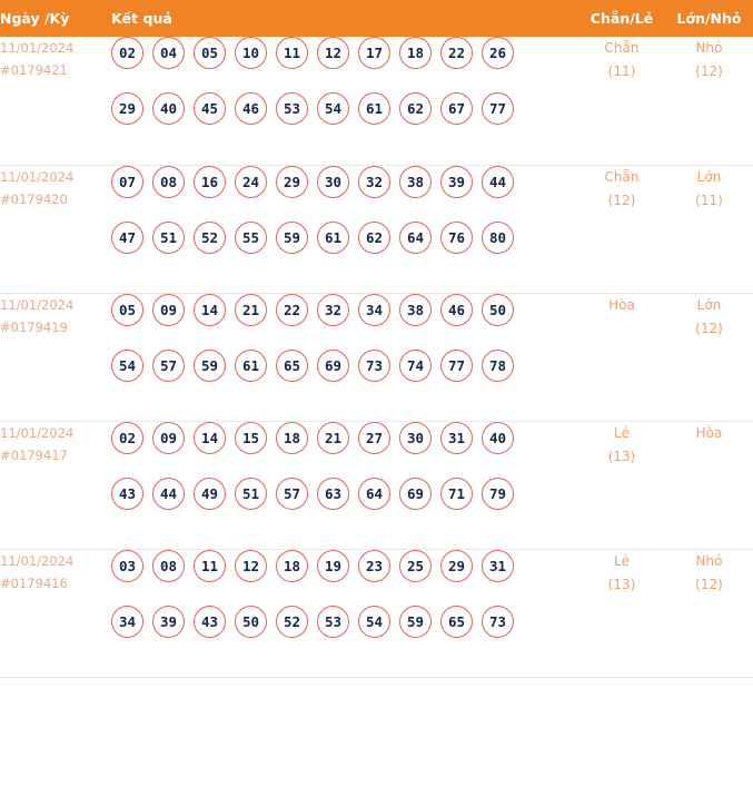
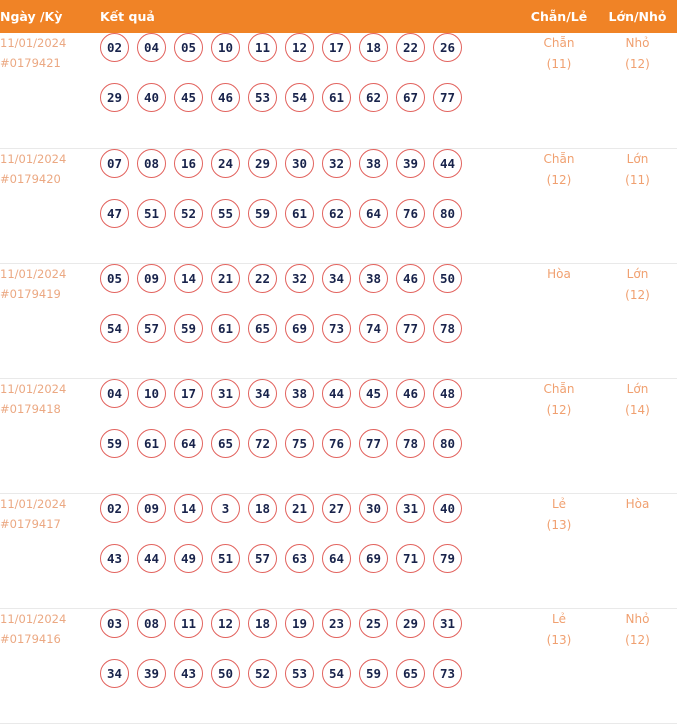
  Ngày /Kỳ	Kết quả	Chẵn/Lẻ	Lớn/Nhỏ
  11/01/2024#0179421	02 04 05 10 11 12 17 18 22 2629 40 45 46 53 54 61 62 67 77	Chẵn(11)	Nhỏ(12)
  11/01/2024#0179420	07 08 16 24 29 30 32 38 39 4447 51 52 55 59 61 62 64 76 80	Chẵn(12)	Lớn(11)
  11/01/2024#0179419	05 09 14 21 22 32 34 38 46 5054 57 59 61 65 69 73 74 77 78	Hòa	Lớn(12)
+ 11/01/2024#0179418	04 10 17 31 34 38 44 45 46 4859 61 64 65 72 75 76 77 78 80	Chẵn(12)	Lớn(14)
- 11/01/2024#0179417	02 09 14 15 18 21 27 30 31 4043 44 49 51 57 63 64 69 71 79	Lẻ(13)	Hòa
+ 11/01/2024#0179417	02 09 14 3 18 21 27 30 31 4043 44 49 51 57 63 64 69 71 79	Lẻ(13)	Hòa
  11/01/2024#0179416	03 08 11 12 18 19 23 25 29 3134 39 43 50 52 53 54 59 65 73	Lẻ(13)	Nhỏ(12)
